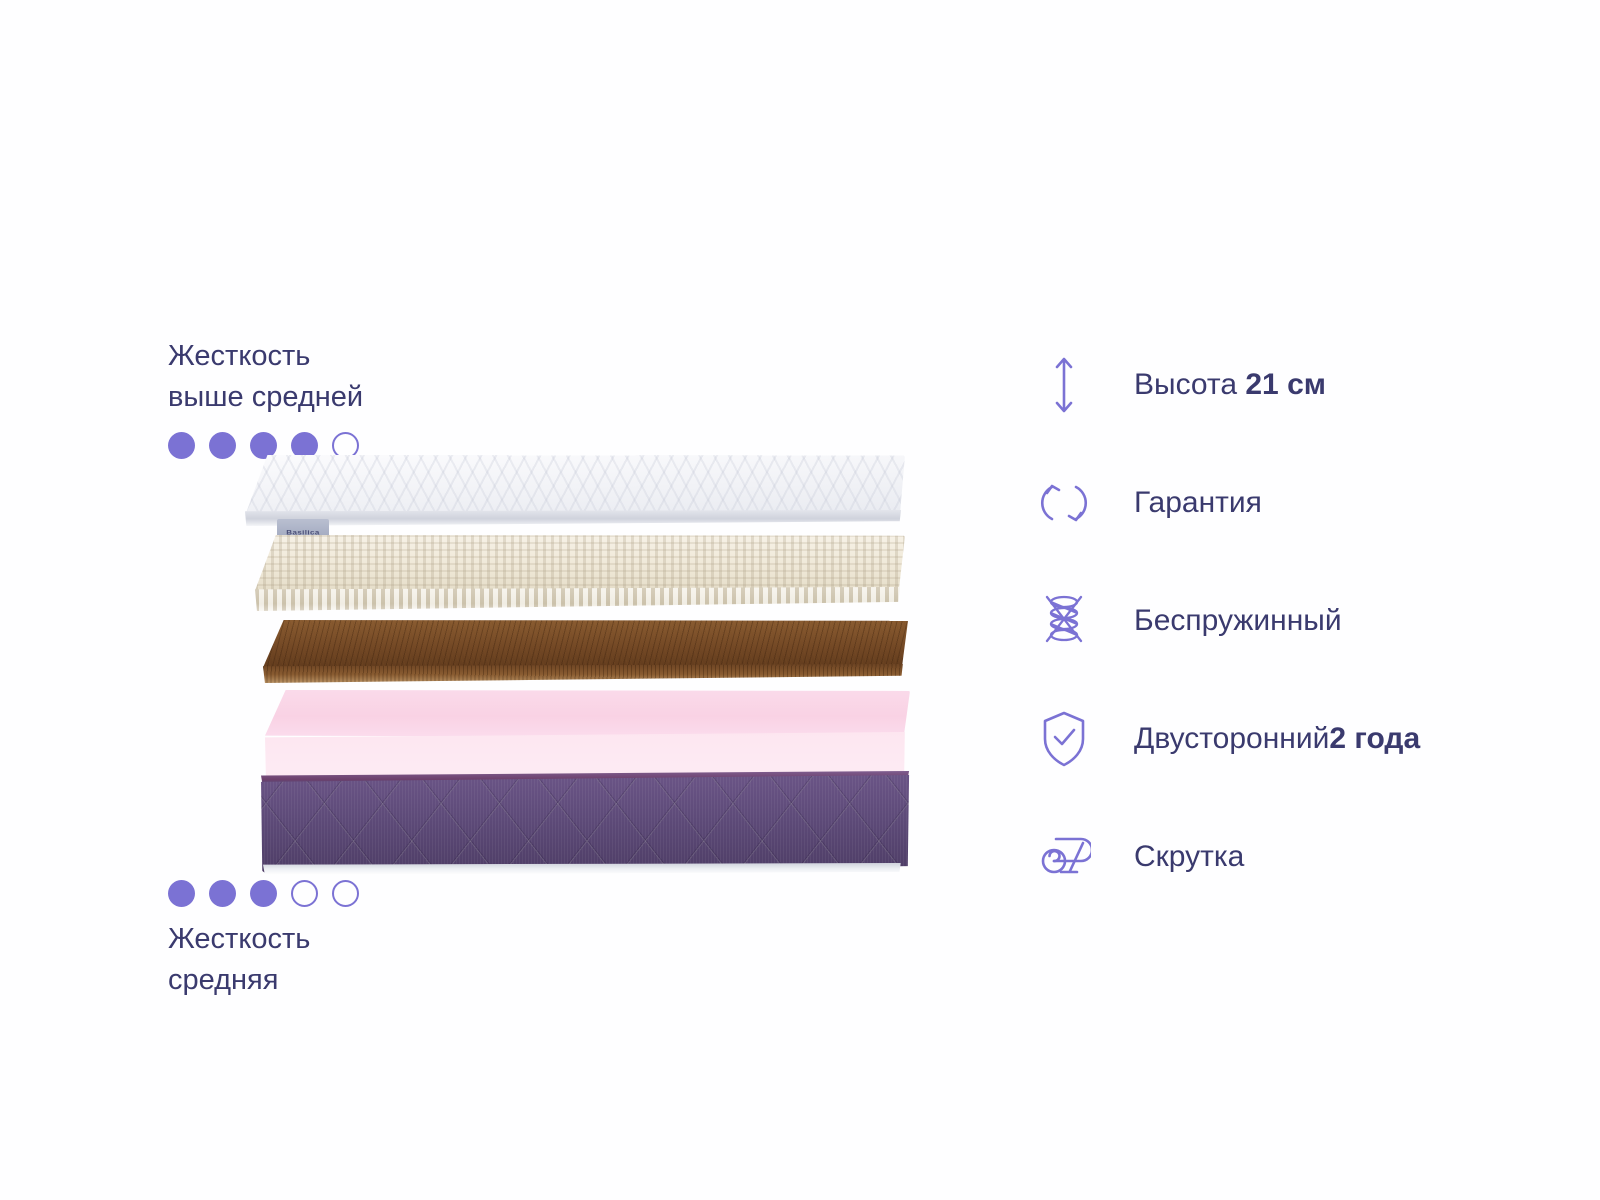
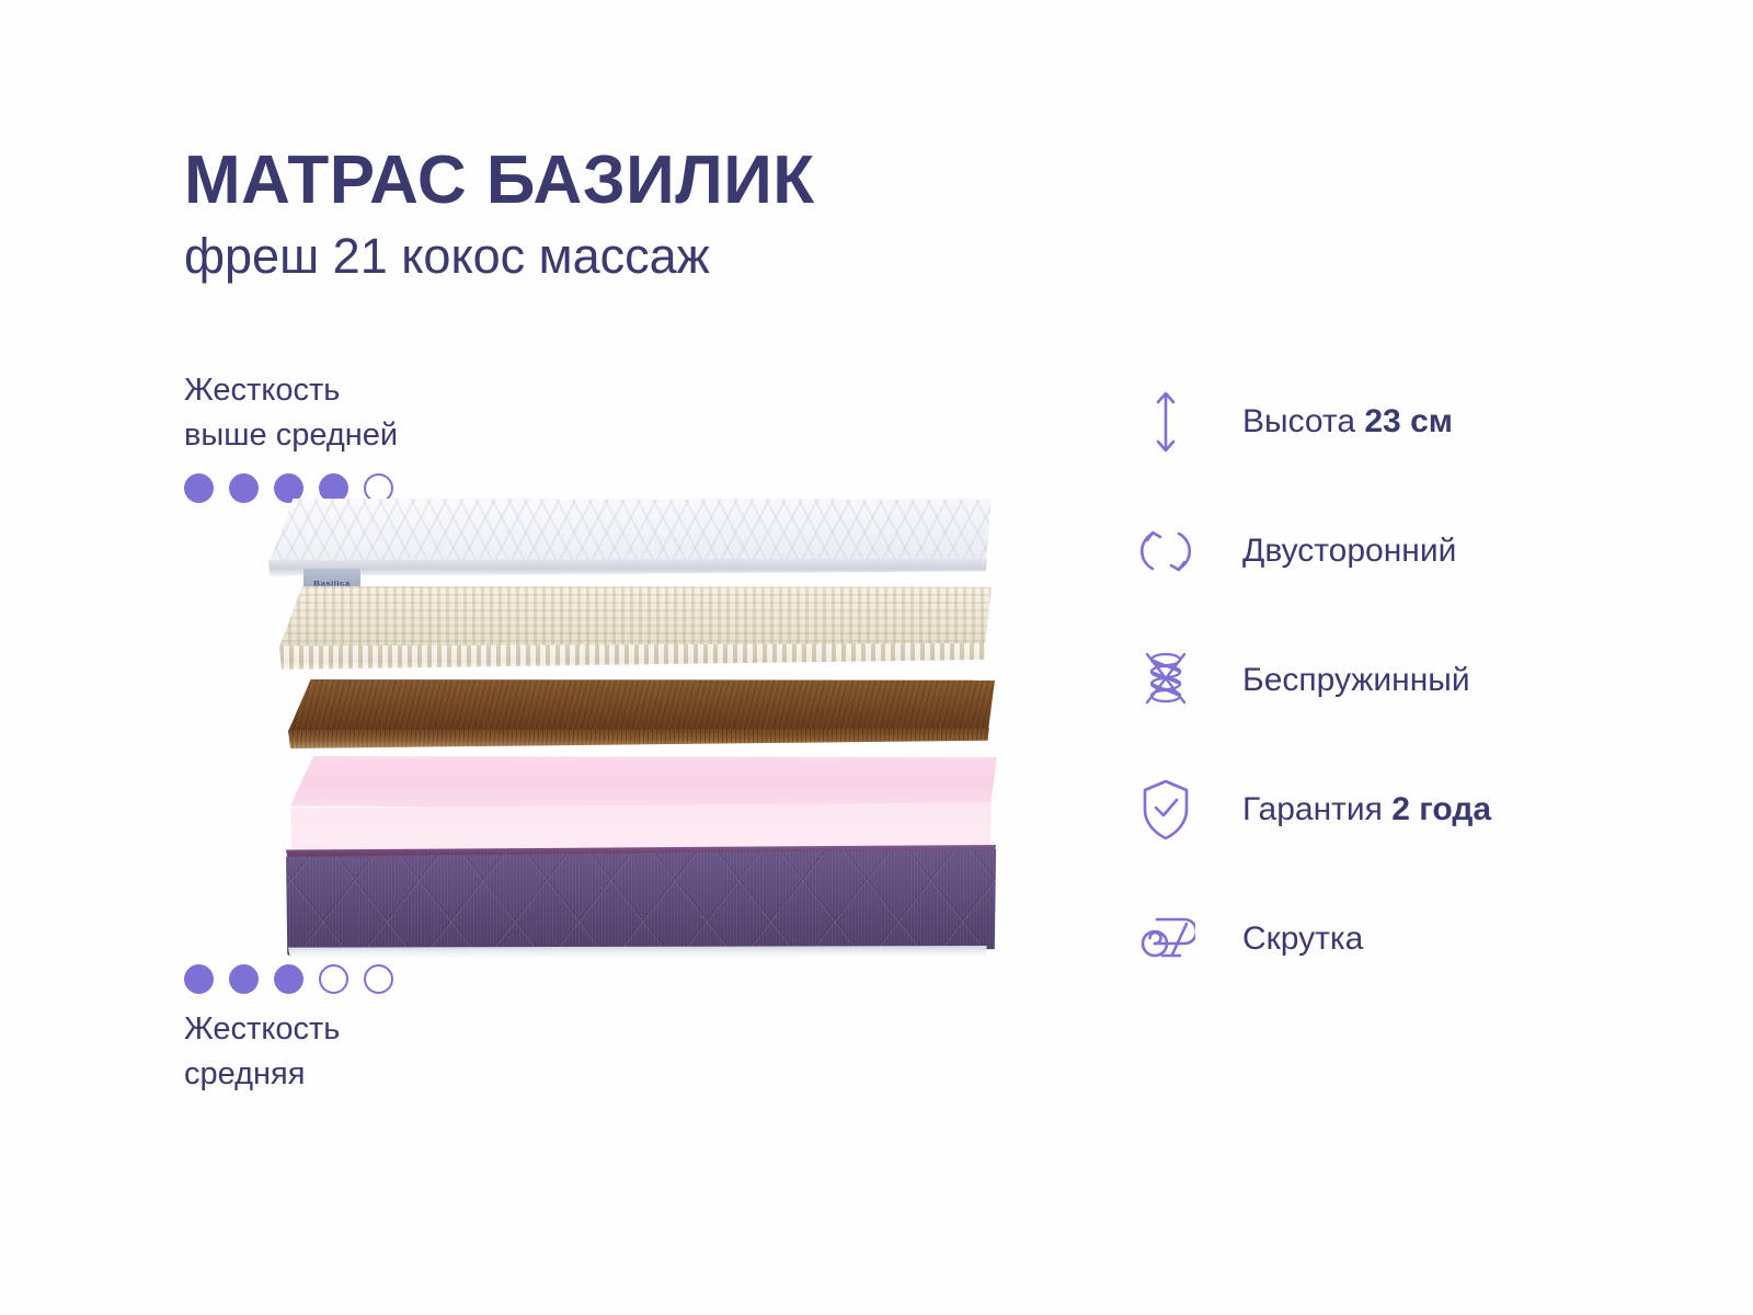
+ МАТРАС БАЗИЛИК
+ фреш 21 кокос массаж
  Жесткость
  выше средней
  Жесткость
  средняя
- Высота 21 см
+ Высота 23 см
- Гарантия
+ Двусторонний
  Беспружинный
- Двусторонний2 года
+ Гарантия 2 года
  Скрутка
